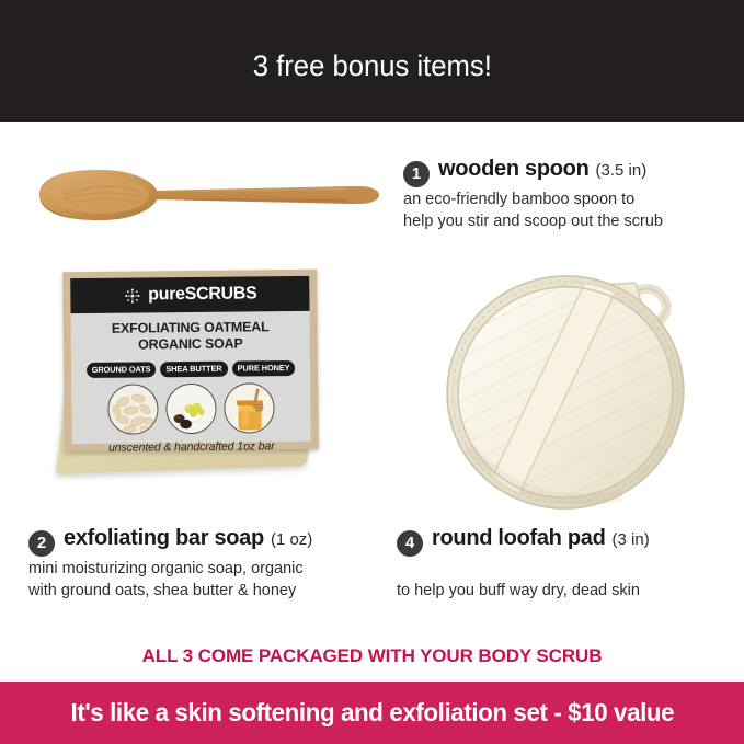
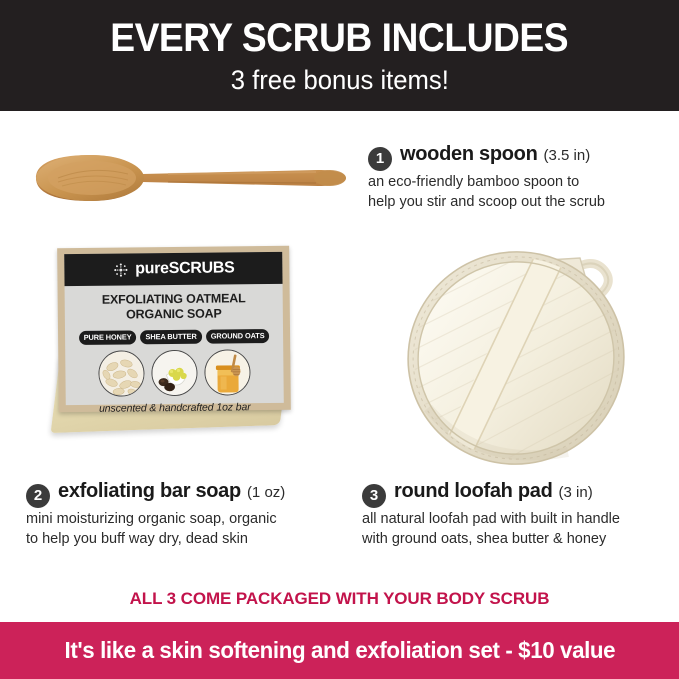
+ EVERY SCRUB INCLUDES
  3 free bonus items!
  1
  wooden spoon
  (3.5 in)
  an eco-friendly bamboo spoon to
  help you stir and scoop out the scrub
  pureSCRUBS
  EXFOLIATING OATMEAL
  ORGANIC SOAP
- GROUND OATS
+ PURE HONEY
  SHEA BUTTER
- PURE HONEY
+ GROUND OATS
  unscented & handcrafted 1oz bar
  2
  exfoliating bar soap
  (1 oz)
  mini moisturizing organic soap, organic
- with ground oats, shea butter & honey
+ to help you buff way dry, dead skin
- 4
+ 3
  round loofah pad
  (3 in)
+ all natural loofah pad with built in handle
- to help you buff way dry, dead skin
+ with ground oats, shea butter & honey
  ALL 3 COME PACKAGED WITH YOUR BODY SCRUB
  It's like a skin softening and exfoliation set - $10 value
